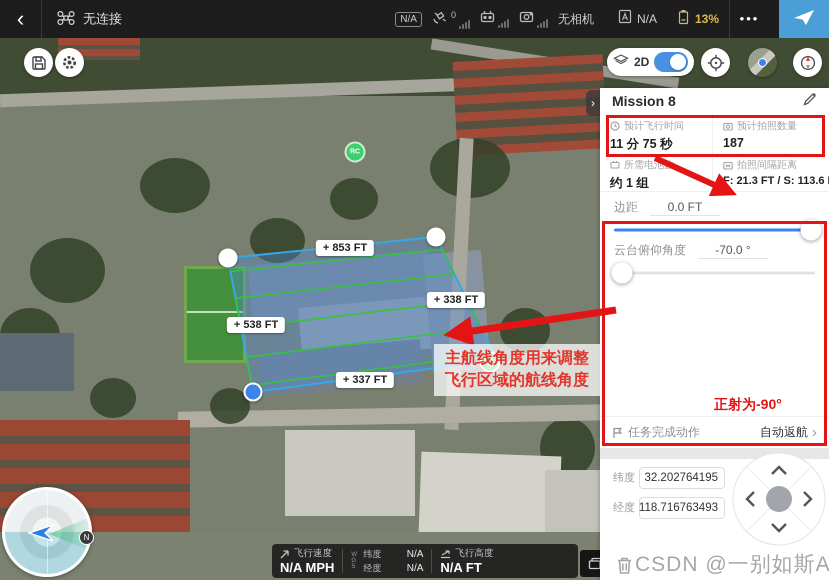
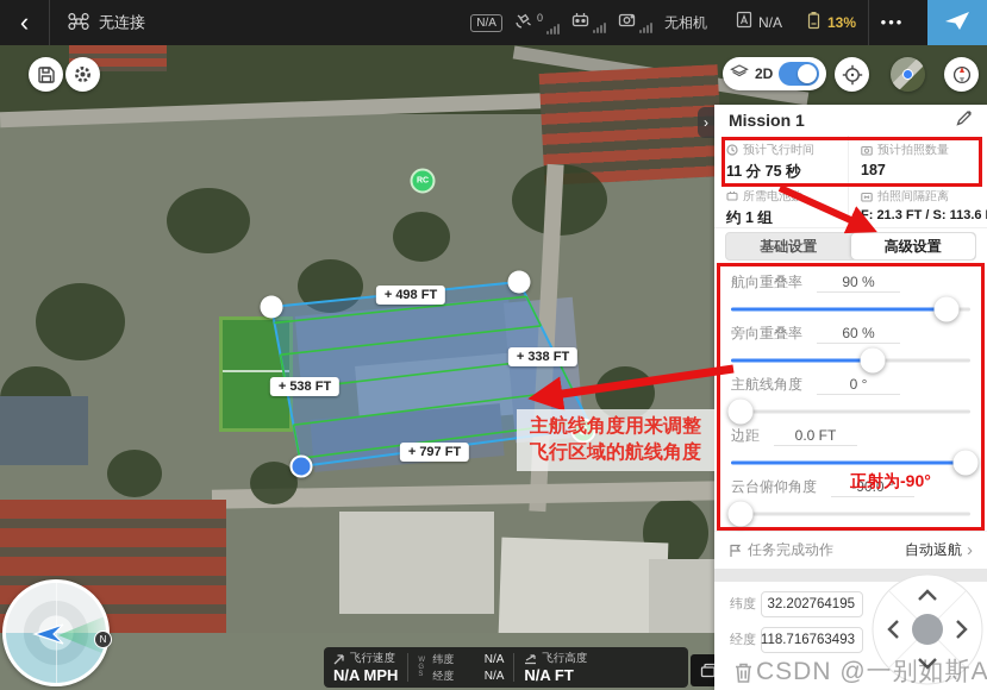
  S
- + 853 FT
+ + 498 FT
  + 338 FT
  + 538 FT
- + 337 FT
+ + 797 FT
  ‹
  无连接
  N/A
  0
  无相机
  N/A
  13%
  •••
  2D
  ›
- Mission 8
+ Mission 1
  预计飞行时间
  11 分 75 秒
  预计拍照数量
  187
  所需电池
  约 1 组
  拍照间隔距离
  F: 21.3 FT / S: 113.6
+ 基础设置
+ 高级设置
+ 航向重叠率
+ 90 %
+ 旁向重叠率
+ 60 %
+ 主航线角度
+ 0 °
  边距
  0.0 FT
  云台俯仰角度
- -70.0 °
+ -90.0 °
  任务完成动作
  自动返航
  ›
  纬度
  32.202764195
  经度
  118.716763493
  飞行速度
  N/A MPH
  纬度
  N/A
  经度
  N/A
  飞行高度
  N/A FT
  N
  主航线角度用来调整
  飞行区域的航线角度
  正射为-90°
  CSDN @一别如斯A
